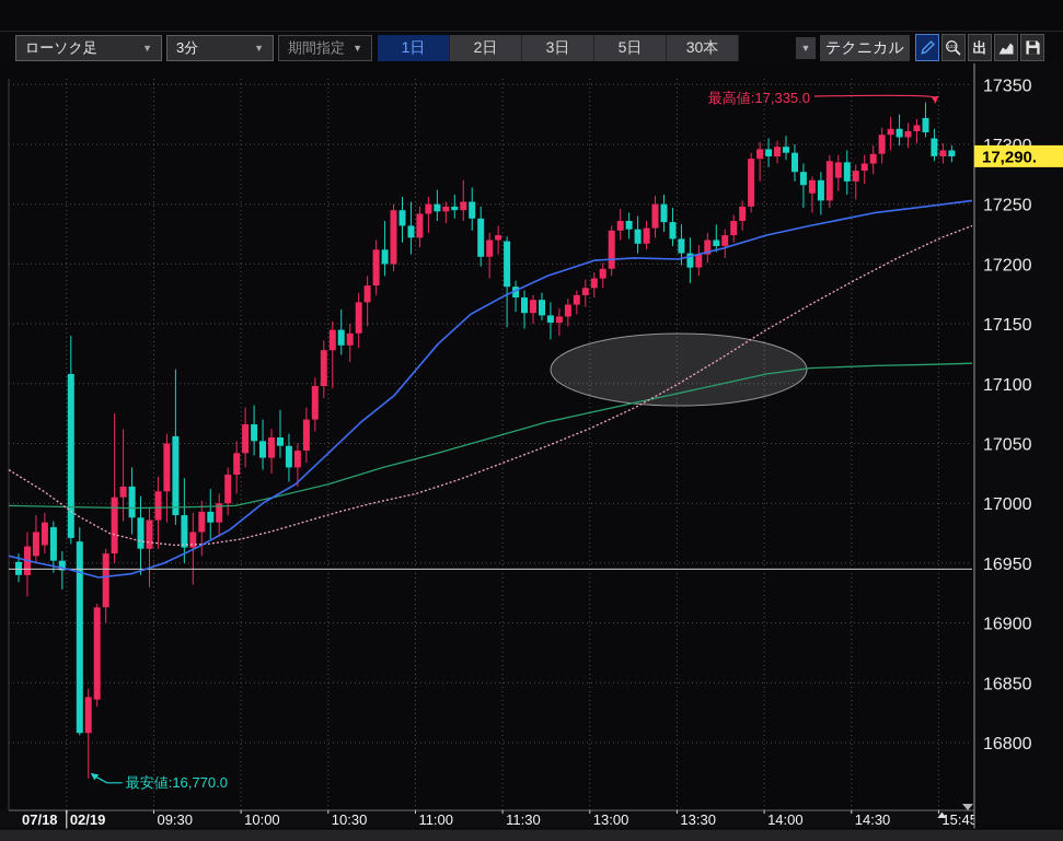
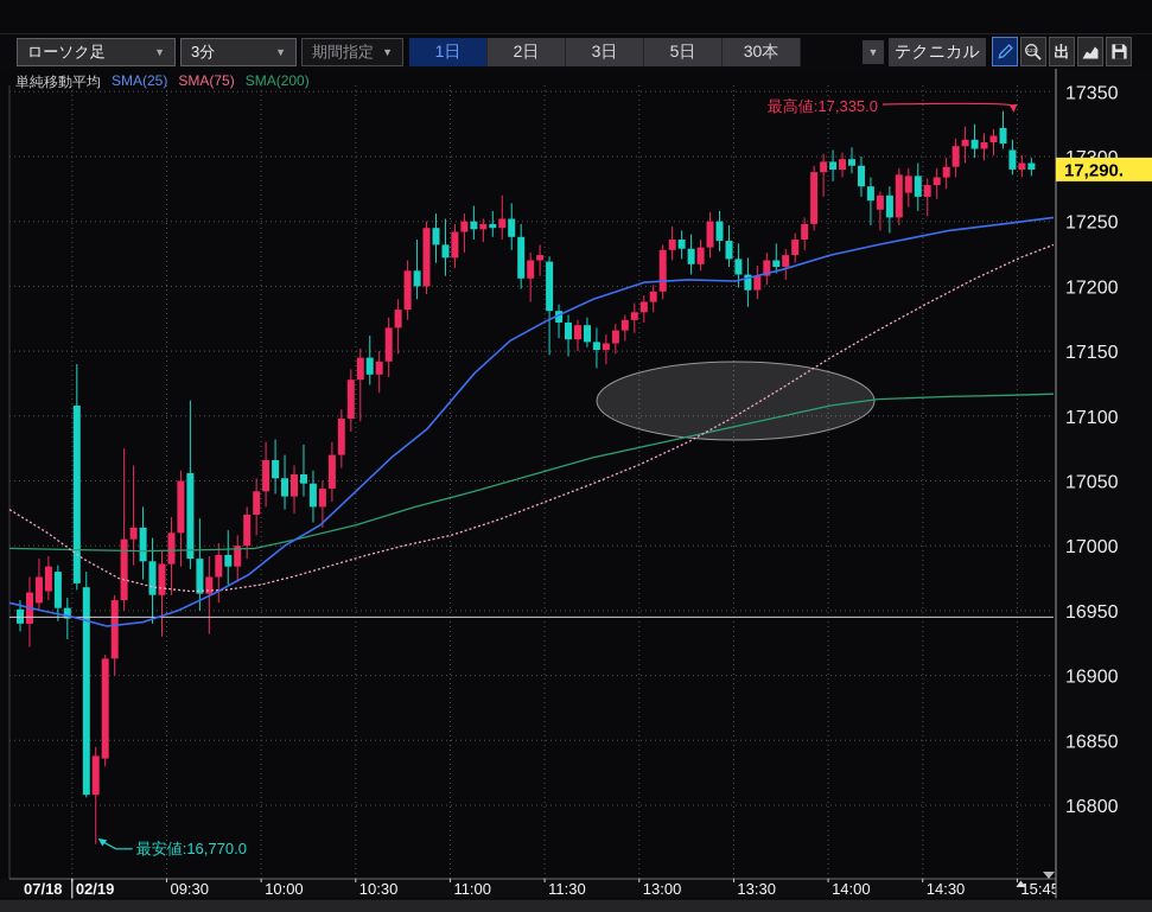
  ローソク足
  ▼
  3分
  ▼
  期間指定
  ▼
  1日
  2日
  3日
  5日
  30本
  ▼
  テクニカル
  出
+ 単純移動平均
+ SMA(25)
+ SMA(75)
+ SMA(200)
  最高値:17,335.0
  最安値:16,770.0
  07/18
  02/19
  09:30
  10:00
  10:30
  11:00
  11:30
  13:00
  13:30
  14:00
  14:30
  15:45
  17350
  17250
  17200
  17150
  17100
  17050
  17000
  16950
  16900
  16850
  16800
  17,290.
